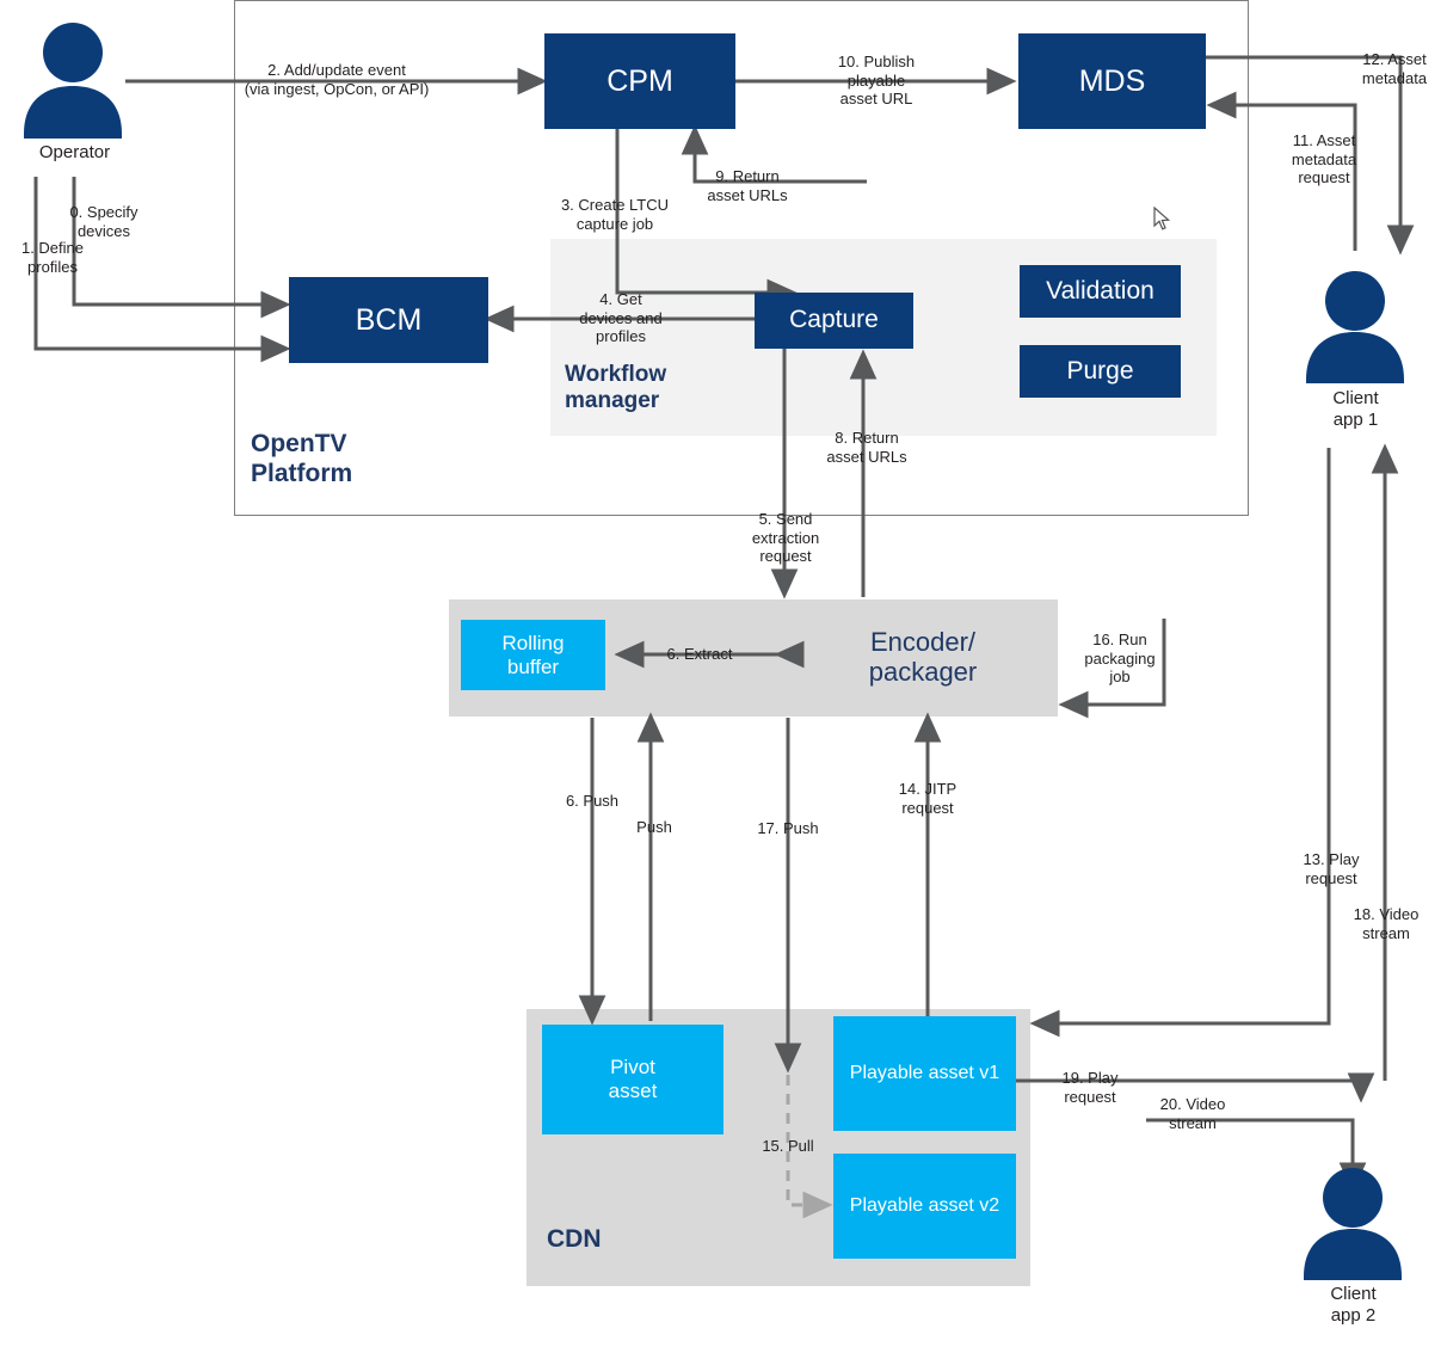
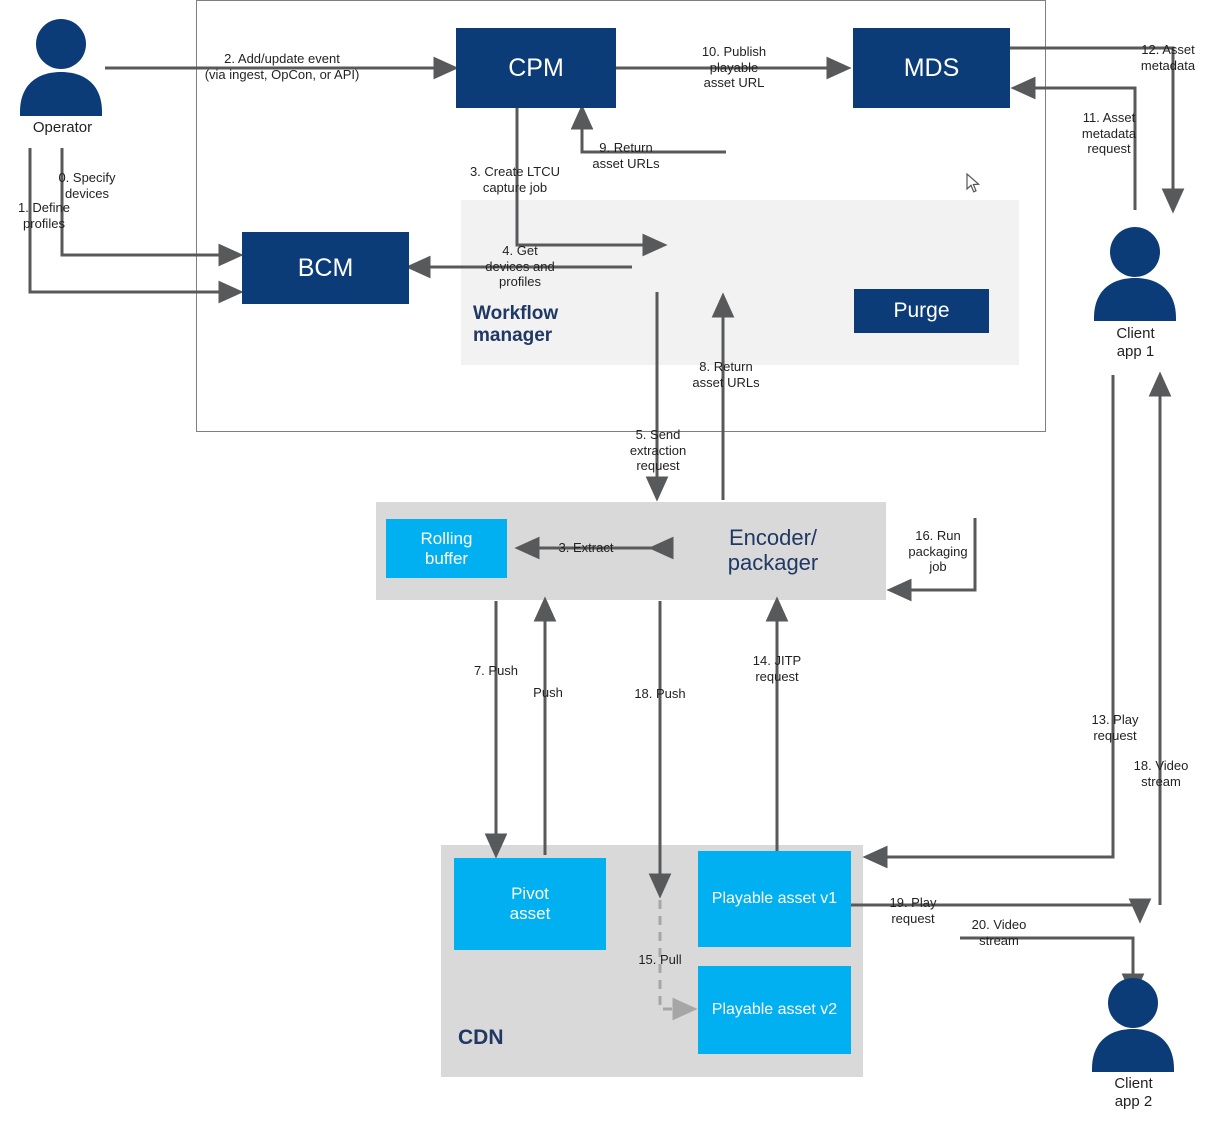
- OpenTV
- Platform
  Workflow
  manager
  CDN
  CPM
  MDS
  BCM
- Capture
- Validation
  Purge
  Rolling
  buffer
  Encoder/
  packager
  Pivot
  asset
  Playable asset v1
  Playable asset v2
  Operator
  Client
  app 1
  Client
  app 2
  0. Specify
  devices
  1. Define
  profiles
  2. Add/update event
  (via ingest, OpCon, or API)
  3. Create LTCU
  capture job
  4. Get
  devices and
  profiles
  5. Send
  extraction
  request
- 6. Extract
+ 3. Extract
- 6. Push
+ 7. Push
  8. Return
  asset URLs
  9. Return
  asset URLs
  10. Publish
  playable
  asset URL
  11. Asset
  metadata
  request
  12. Asset
  metadata
  13. Play
  request
  14. JITP
  request
  Push
  16. Run
  packaging
  job
- 17. Push
+ 18. Push
  18. Video
  stream
  19. Play
  request
  20. Video
  stream
  15. Pull
